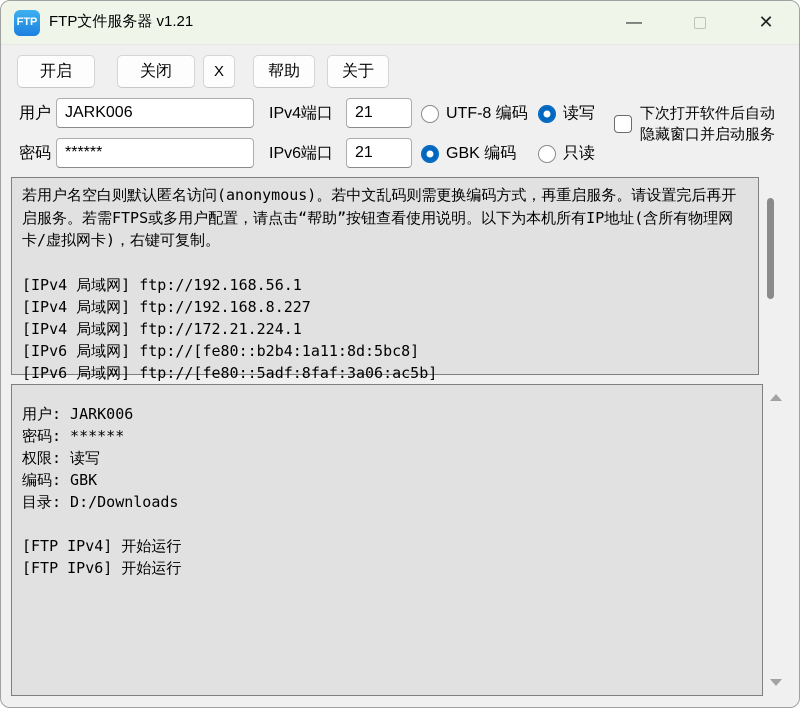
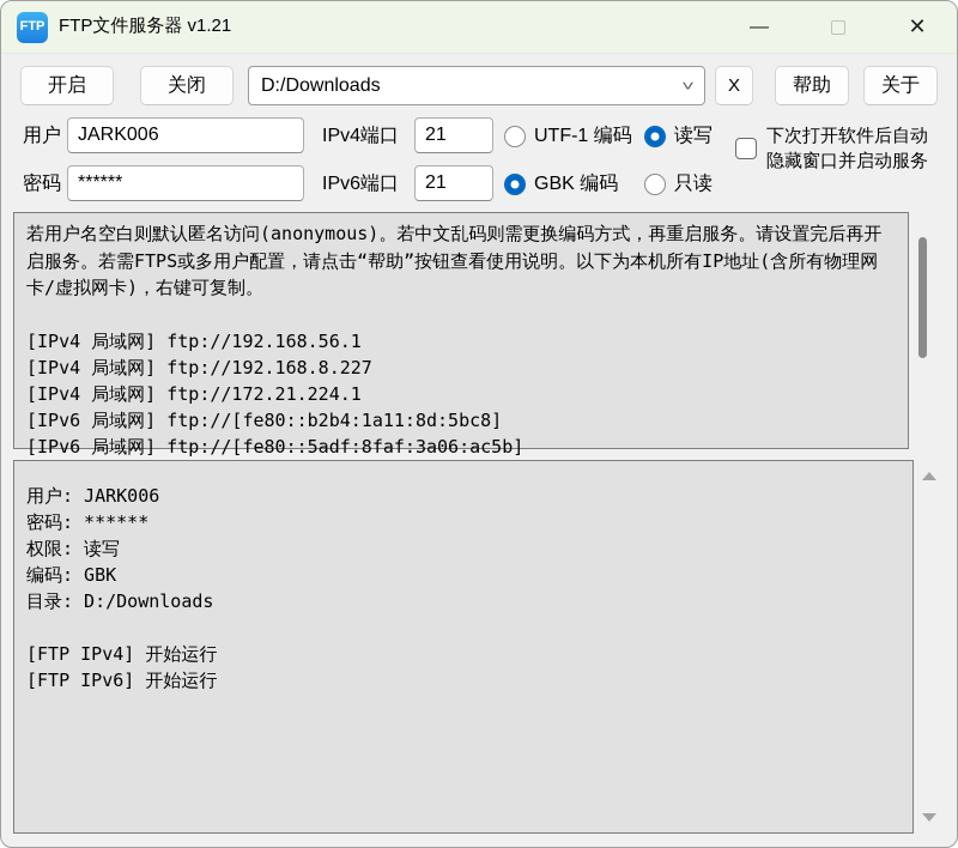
  FTP
  FTP文件服务器 v1.21
  —
  ✕
  开启
  关闭
+ D:/Downloads
+ ˅
  X
  帮助
  关于
  用户
  JARK006
  IPv4端口
  21
- UTF-8 编码
+ UTF-1 编码
  读写
  密码
  ******
  IPv6端口
  21
  GBK 编码
  只读
  下次打开软件后自动
  隐藏窗口并启动服务
  若用户名空白则默认匿名访问(anonymous)。若中文乱码则需更换编码方式，再重启服务。请设置完后再开启服务。若需FTPS或多用户配置，请点击“帮助”按钮查看使用说明。以下为本机所有IP地址(含所有物理网卡/虚拟网卡)，右键可复制。
  [IPv4 局域网] ftp://192.168.56.1
  [IPv4 局域网] ftp://192.168.8.227
  [IPv4 局域网] ftp://172.21.224.1
  [IPv6 局域网] ftp://[fe80::b2b4:1a11:8d:5bc8]
  [IPv6 局域网] ftp://[fe80::5adf:8faf:3a06:ac5b]
  用户: JARK006
  密码: ******
  权限: 读写
  编码: GBK
  目录: D:/Downloads
  [FTP IPv4] 开始运行
  [FTP IPv6] 开始运行
